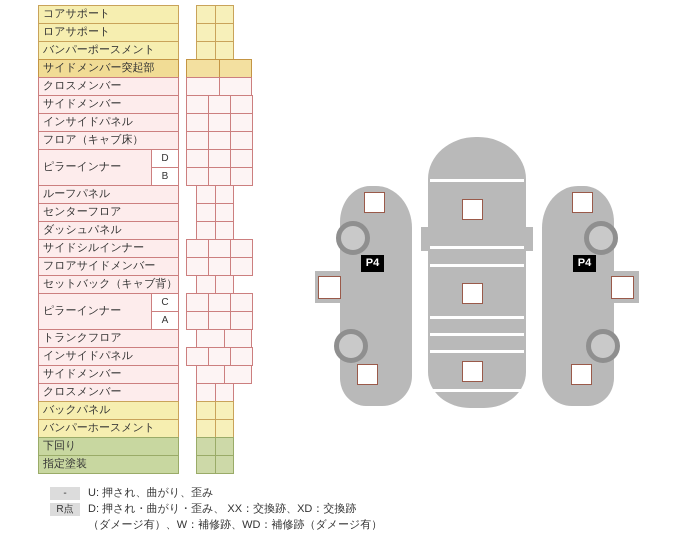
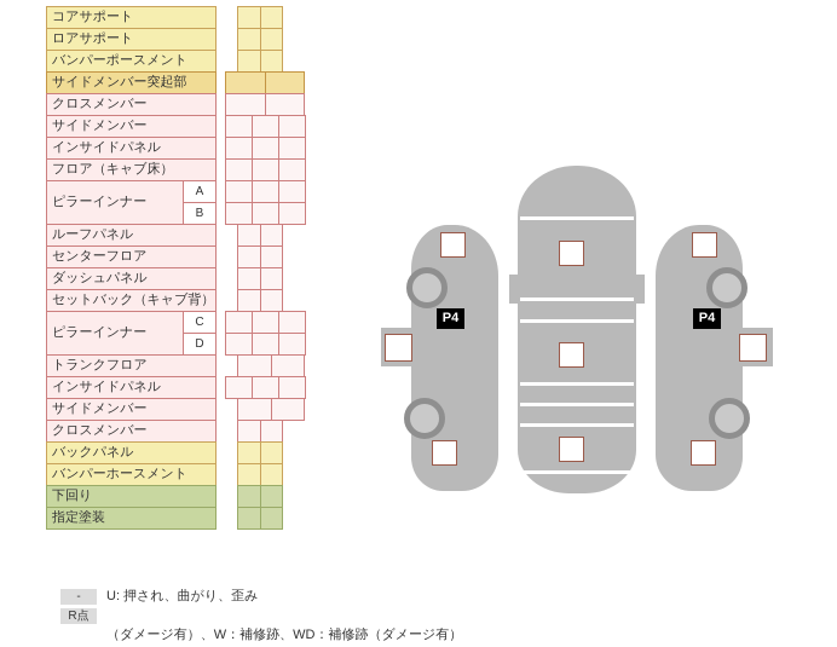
  コアサポート
  ロアサポート
  バンパーポースメント
  サイドメンバー突起部
  クロスメンバー
  サイドメンバー
  インサイドパネル
  フロア（キャブ床）
  ピラーインナー
- D
+ A
  B
  ルーフパネル
  センターフロア
  ダッシュパネル
- サイドシルインナー
- フロアサイドメンバー
  セットバック（キャブ背）
  ピラーインナー
  C
- A
+ D
  トランクフロア
  インサイドパネル
  サイドメンバー
  クロスメンバー
  バックパネル
  バンパーホースメント
  下回り
  指定塗装
  P4
  P4
  -
  U: 押され、曲がり、歪み
  R点
- D: 押され・曲がり・歪み、 XX：交換跡、XD：交換跡
  （ダメージ有）、W：補修跡、WD：補修跡（ダメージ有）
